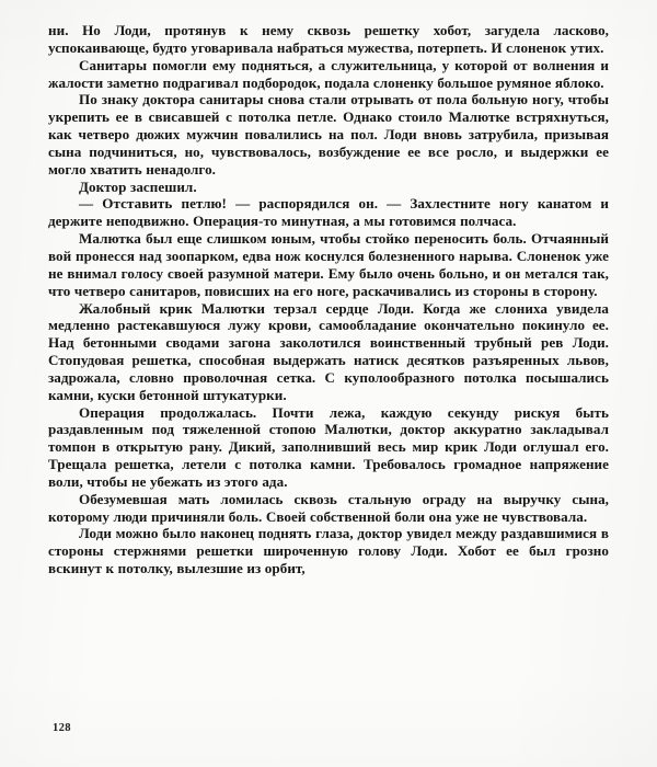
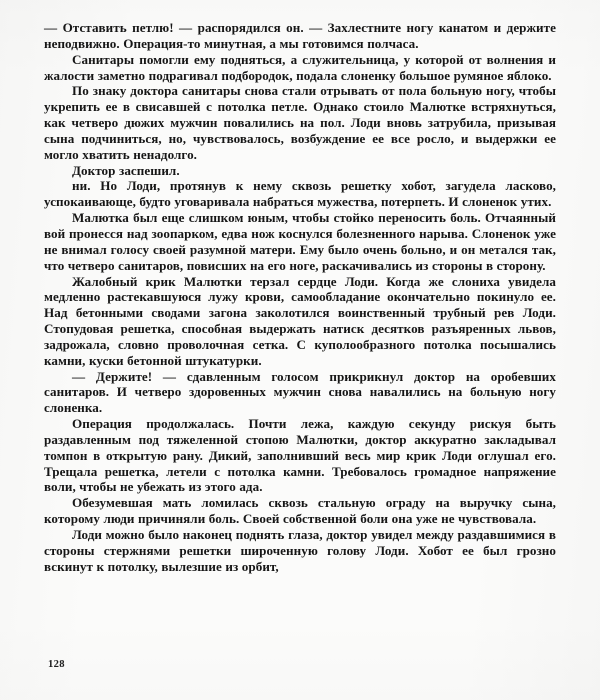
- ни. Но Лоди, протянув к нему сквозь решетку хобот, загудела ласково, успокаивающе, будто уговаривала набраться мужества, потерпеть. И слоненок утих.
+ — Отставить петлю! — распорядился он. — Захлестните ногу канатом и держите неподвижно. Операция-то минутная, а мы готовимся полчаса.
  Санитары помогли ему подняться, а служительница, у которой от волнения и жалости заметно подрагивал подбородок, подала слоненку большое румяное яблоко.
  По знаку доктора санитары снова стали отрывать от пола больную ногу, чтобы укрепить ее в свисавшей с потолка петле. Однако стоило Малютке встряхнуться, как четверо дюжих мужчин повалились на пол. Лоди вновь затрубила, призывая сына подчиниться, но, чувствовалось, возбуждение ее все росло, и выдержки ее могло хватить ненадолго.
  Доктор заспешил.
- — Отставить петлю! — распорядился он. — Захлестните ногу канатом и держите неподвижно. Операция-то минутная, а мы готовимся полчаса.
+ ни. Но Лоди, протянув к нему сквозь решетку хобот, загудела ласково, успокаивающе, будто уговаривала набраться мужества, потерпеть. И слоненок утих.
  Малютка был еще слишком юным, чтобы стойко переносить боль. Отчаянный вой пронесся над зоопарком, едва нож коснулся болезненного нарыва. Слоненок уже не внимал голосу своей разумной матери. Ему было очень больно, и он метался так, что четверо санитаров, повисших на его ноге, раскачивались из стороны в сторону.
  Жалобный крик Малютки терзал сердце Лоди. Когда же слониха увидела медленно растекавшуюся лужу крови, самообладание окончательно покинуло ее. Над бетонными сводами загона заколотился воинственный трубный рев Лоди. Стопудовая решетка, способная выдержать натиск десятков разъяренных львов, задрожала, словно проволочная сетка. С куполообразного потолка посышались камни, куски бетонной штукатурки.
+ — Держите! — сдавленным голосом прикрикнул доктор на оробевших санитаров. И четверо здоровенных мужчин снова навалились на больную ногу слоненка.
  Операция продолжалась. Почти лежа, каждую секунду рискуя быть раздавленным под тяжеленной стопою Малютки, доктор аккуратно закладывал томпон в открытую рану. Дикий, заполнивший весь мир крик Лоди оглушал его. Трещала решетка, летели с потолка камни. Требовалось громадное напряжение воли, чтобы не убежать из этого ада.
  Обезумевшая мать ломилась сквозь стальную ограду на выручку сына, которому люди причиняли боль. Своей собственной боли она уже не чувствовала.
  Лоди можно было наконец поднять глаза, доктор увидел между раздавшимися в стороны стержнями решетки широченную голову Лоди. Хобот ее был грозно вскинут к потолку, вылезшие из орбит,
  128
